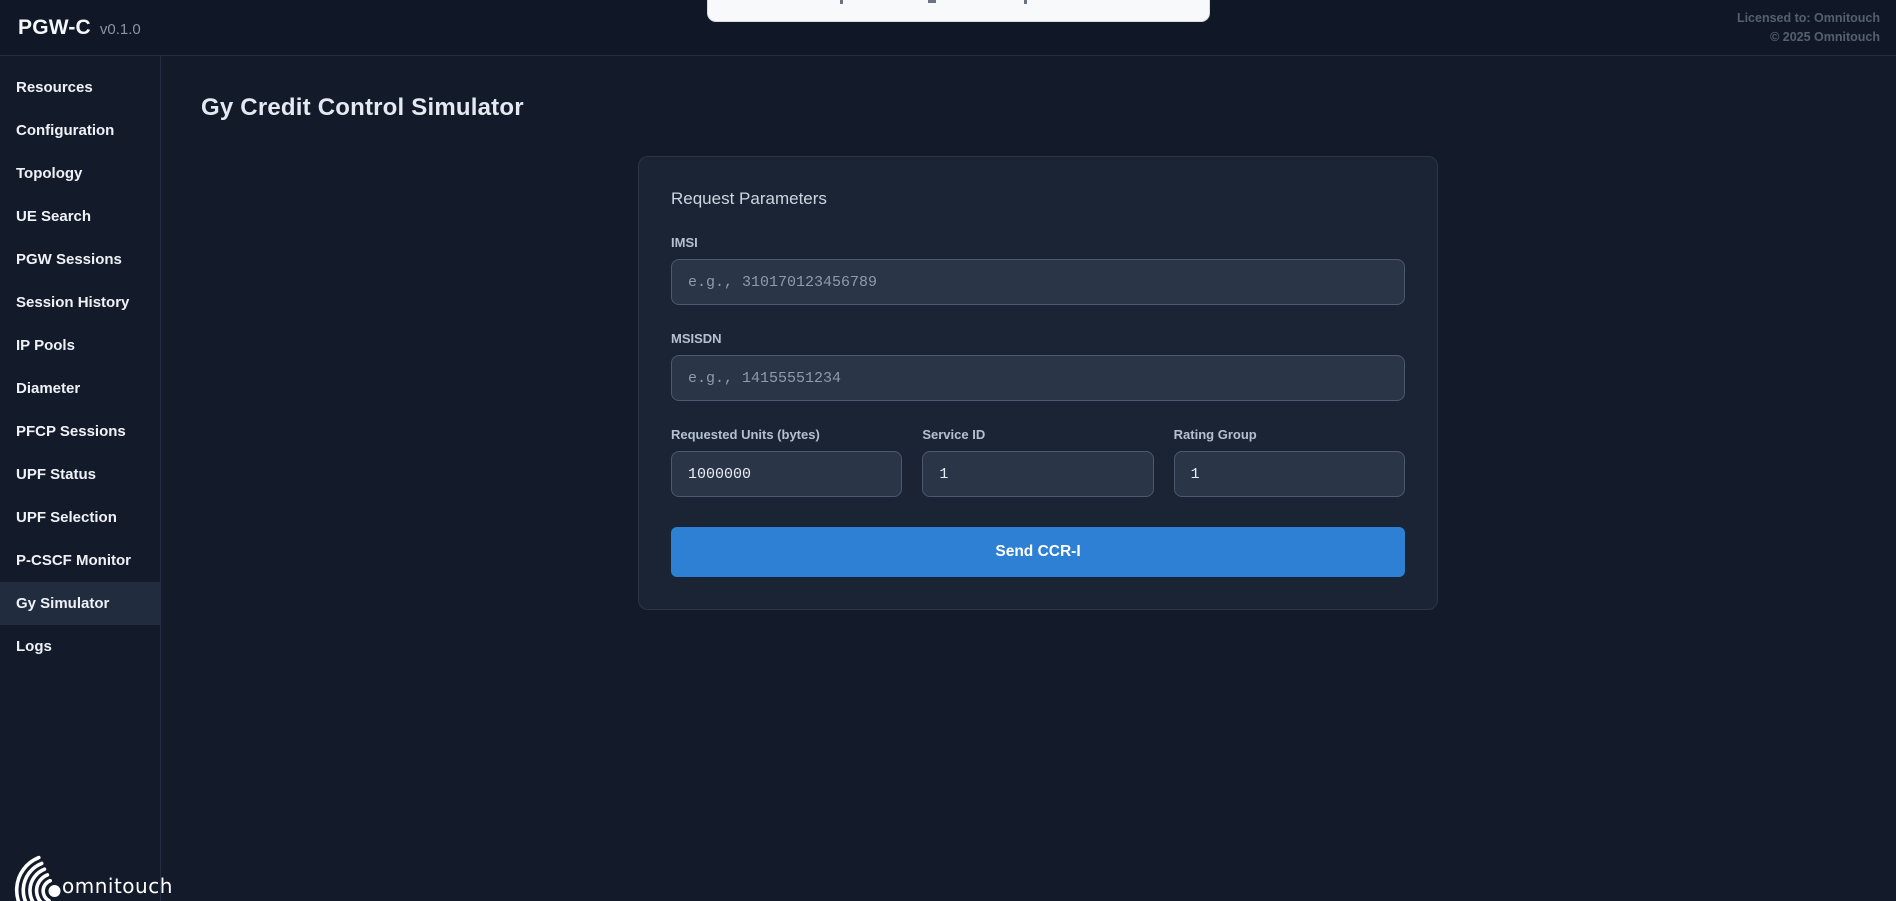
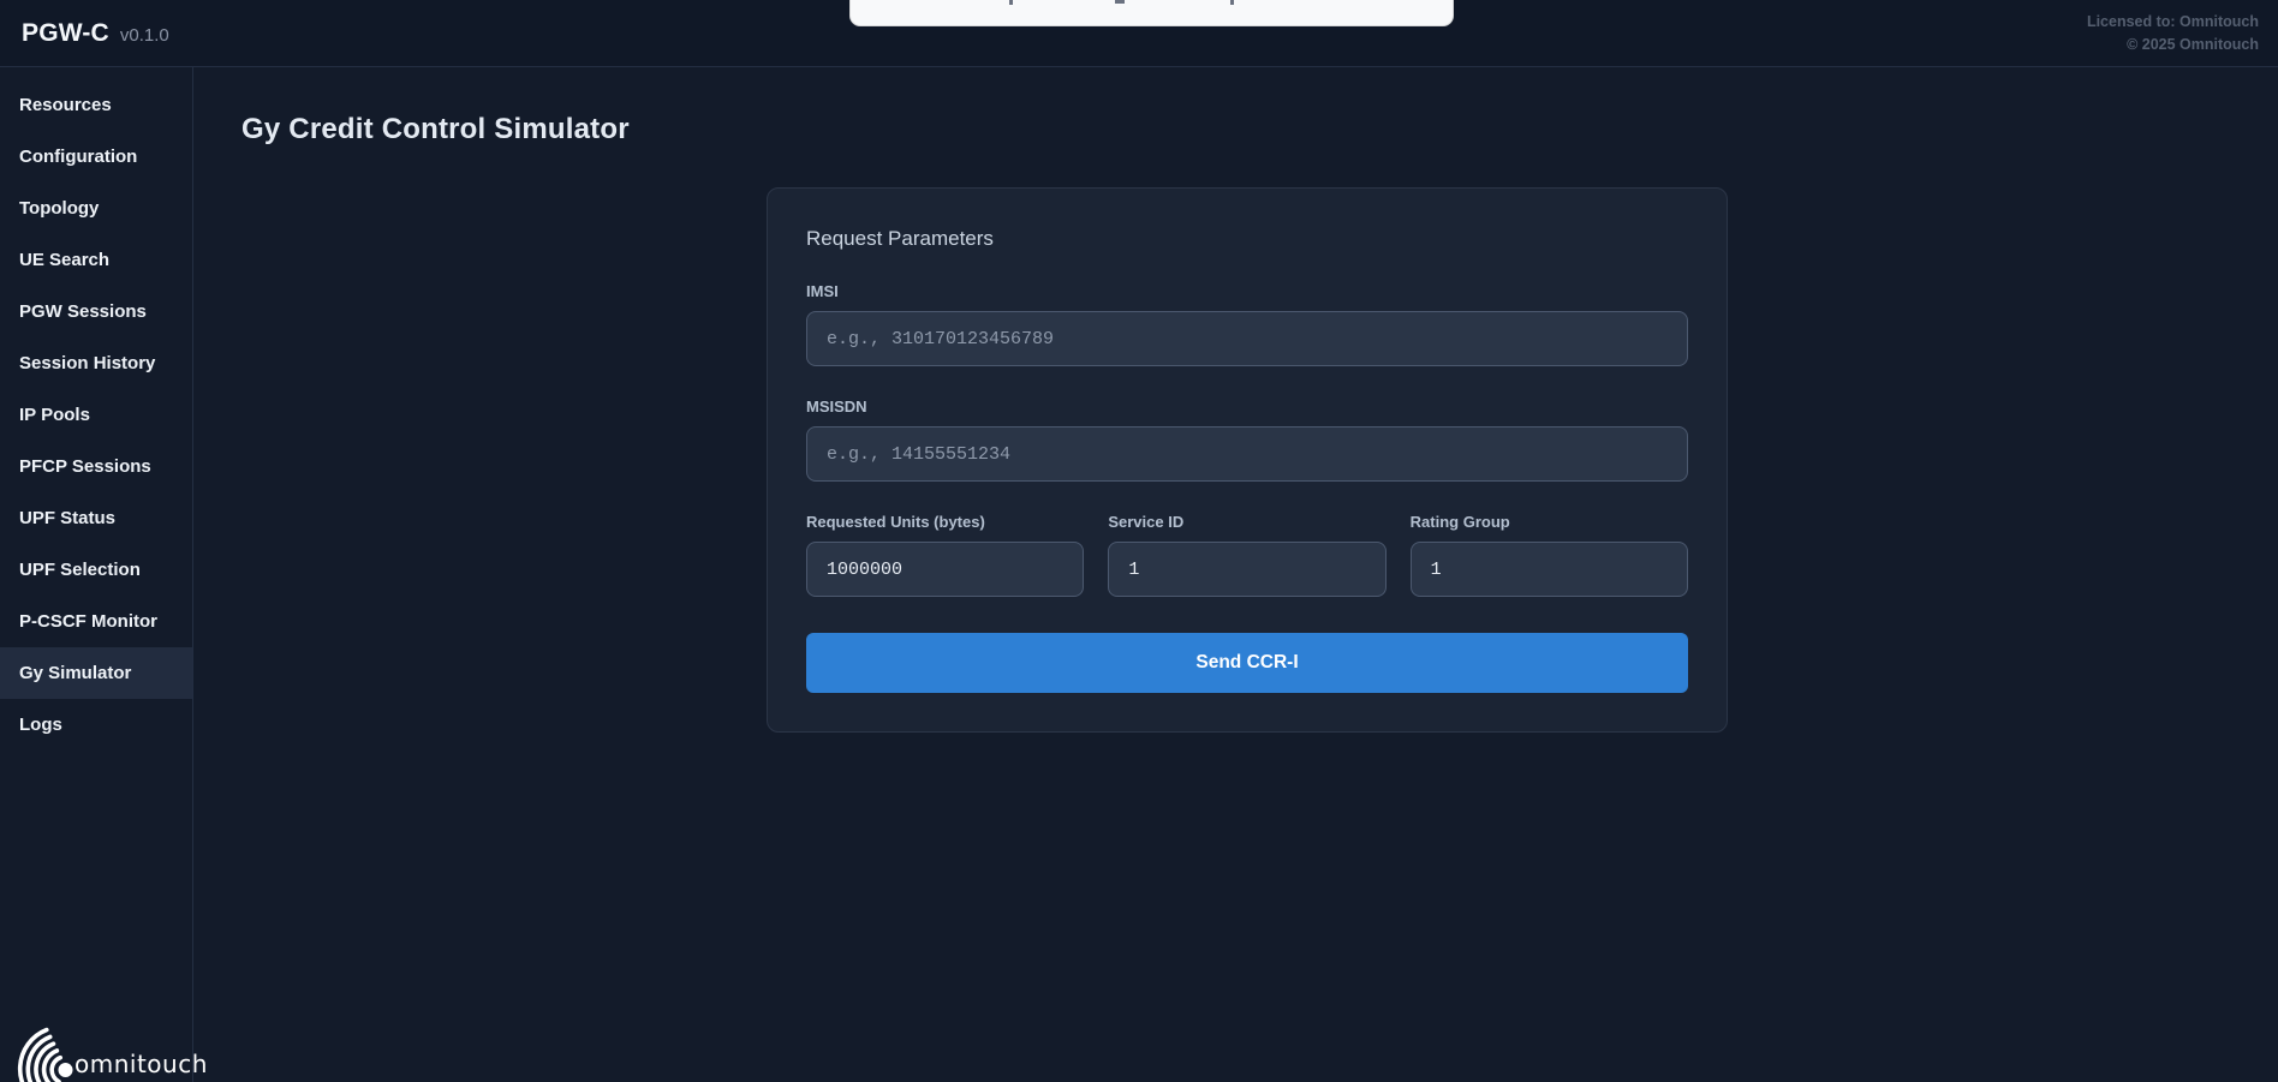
  PGW-C
  v0.1.0
  Licensed to: Omnitouch
  © 2025 Omnitouch
  Resources
  Configuration
  Topology
  UE Search
  PGW Sessions
  Session History
  IP Pools
- Diameter
  PFCP Sessions
  UPF Status
  UPF Selection
  P-CSCF Monitor
  Gy Simulator
  Logs
  omnitouch
  Gy Credit Control Simulator
  Request Parameters
  IMSI
  e.g., 310170123456789
  MSISDN
  e.g., 14155551234
  Requested Units (bytes)
  1000000
  Service ID
  1
  Rating Group
  1
  Send CCR-I
